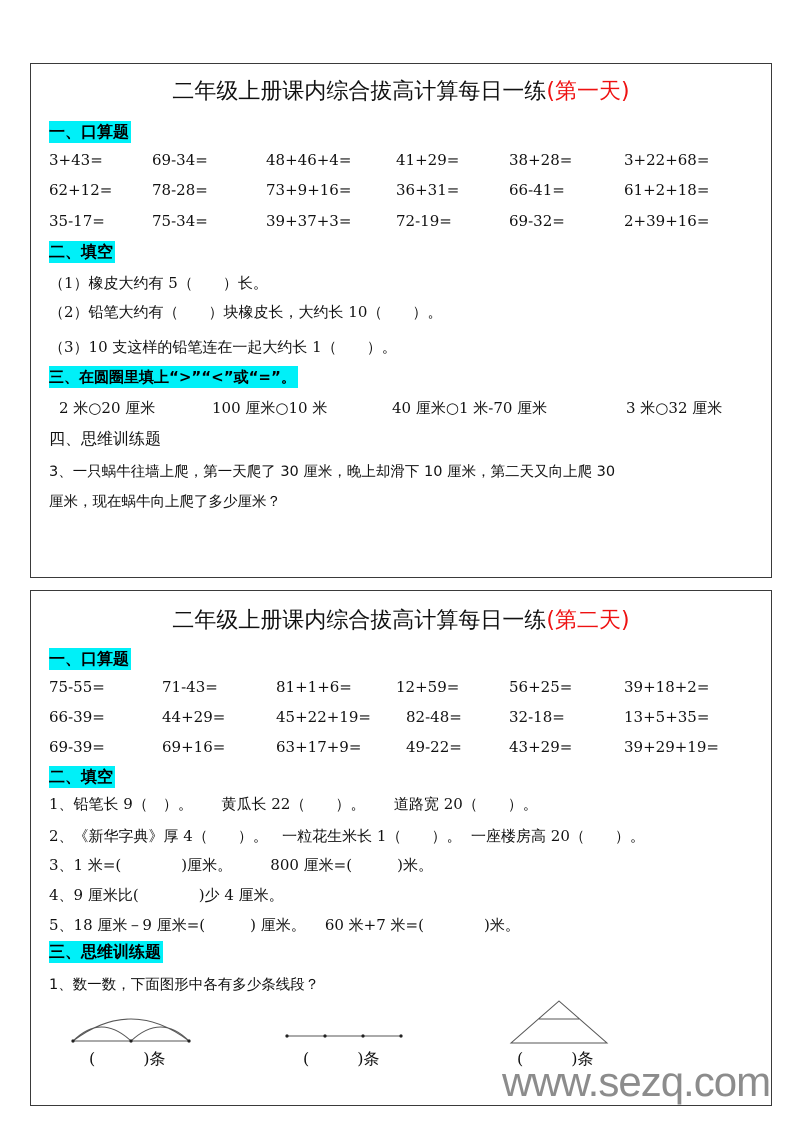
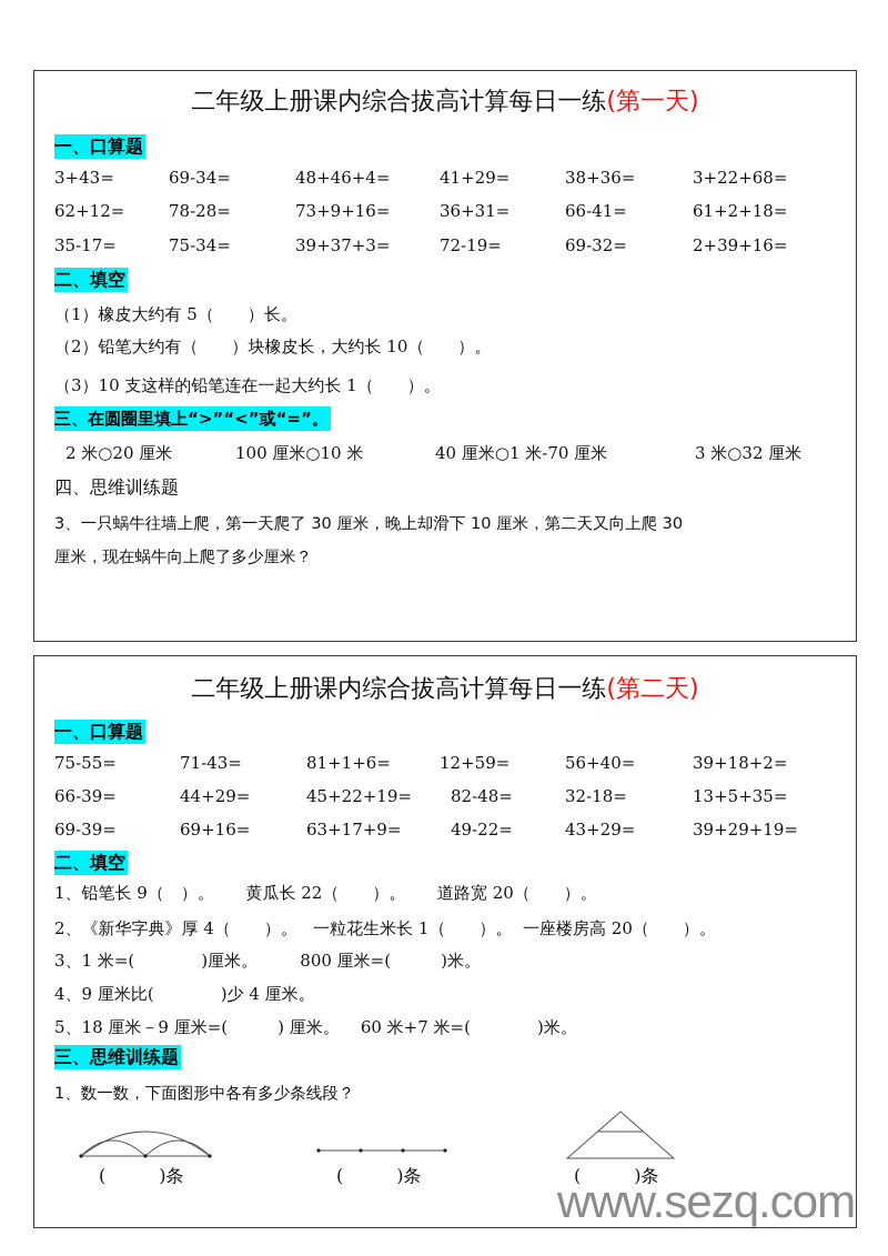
  二年级上册课内综合拔高计算每日一练(第一天)
  一、口算题
  3+43=
  69-34=
  48+46+4=
  41+29=
- 38+28=
+ 38+36=
  3+22+68=
  62+12=
  78-28=
  73+9+16=
  36+31=
  66-41=
  61+2+18=
  35-17=
  75-34=
  39+37+3=
  72-19=
  69-32=
  2+39+16=
  二、填空
  （1）橡皮大约有 5（ ）长。
  （2）铅笔大约有（ ）块橡皮长，大约长 10（ ）。
  （3）10 支这样的铅笔连在一起大约长 1（ ）。
  三、在圆圈里填上“>”“<”或“=”。
  2 米○20 厘米
  100 厘米○10 米
  40 厘米○1 米-70 厘米
  3 米○32 厘米
  四、思维训练题
  3、一只蜗牛往墙上爬，第一天爬了 30 厘米，晚上却滑下 10 厘米，第二天又向上爬 30
  厘米，现在蜗牛向上爬了多少厘米？
  二年级上册课内综合拔高计算每日一练(第二天)
  一、口算题
  75-55=
  71-43=
  81+1+6=
  12+59=
- 56+25=
+ 56+40=
  39+18+2=
  66-39=
  44+29=
  45+22+19=
  82-48=
  32-18=
  13+5+35=
  69-39=
  69+16=
  63+17+9=
  49-22=
  43+29=
  39+29+19=
  二、填空
  1、铅笔长 9（ ）。 黄瓜长 22（ ）。 道路宽 20（ ）。
  2、《新华字典》厚 4（ ）。 一粒花生米长 1（ ）。 一座楼房高 20（ ）。
  3、1 米=( )厘米。 800 厘米=( )米。
  4、9 厘米比( )少 4 厘米。
  5、18 厘米－9 厘米=( ) 厘米。 60 米+7 米=( )米。
  三、思维训练题
  1、数一数，下面图形中各有多少条线段？
  ( )条
  ( )条
  ( )条
  www.sezq.com
